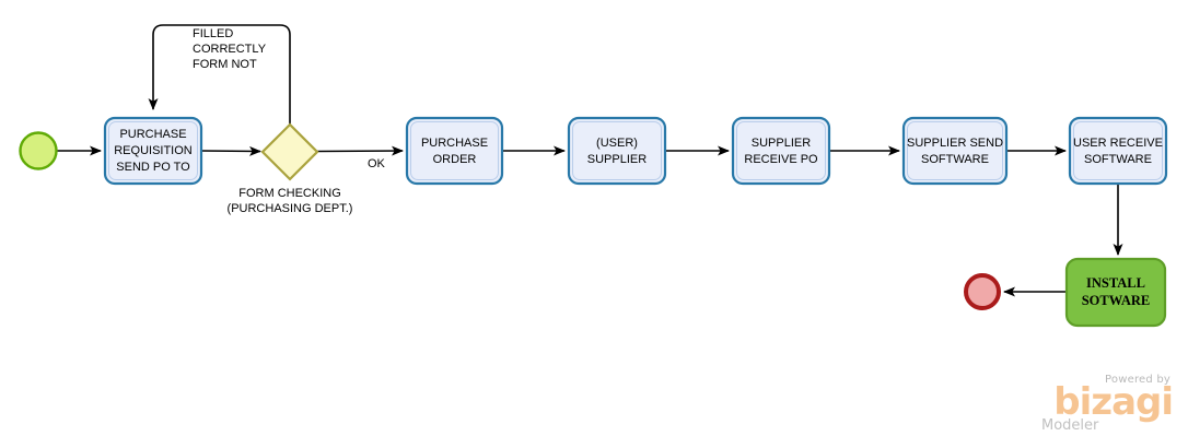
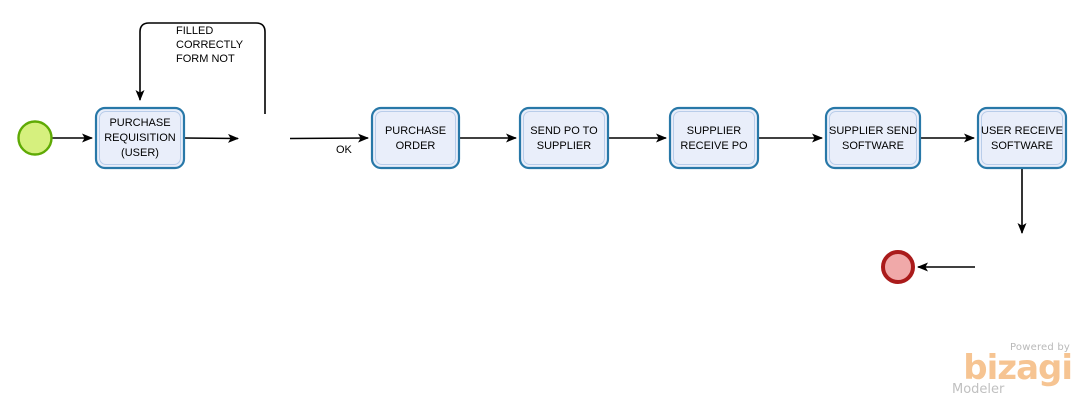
  OK
  FILLED
  CORRECTLY
  FORM NOT
  PURCHASE
  REQUISITION
- SEND PO TO
+ (USER)
- FORM CHECKING
- (PURCHASING DEPT.)
  PURCHASE
  ORDER
- (USER)
+ SEND PO TO
  SUPPLIER
  SUPPLIER
  RECEIVE PO
  SUPPLIER SEND
  SOFTWARE
  USER RECEIVE
  SOFTWARE
- INSTALL
- SOTWARE
  Powered by
  bizagi
  Modeler
